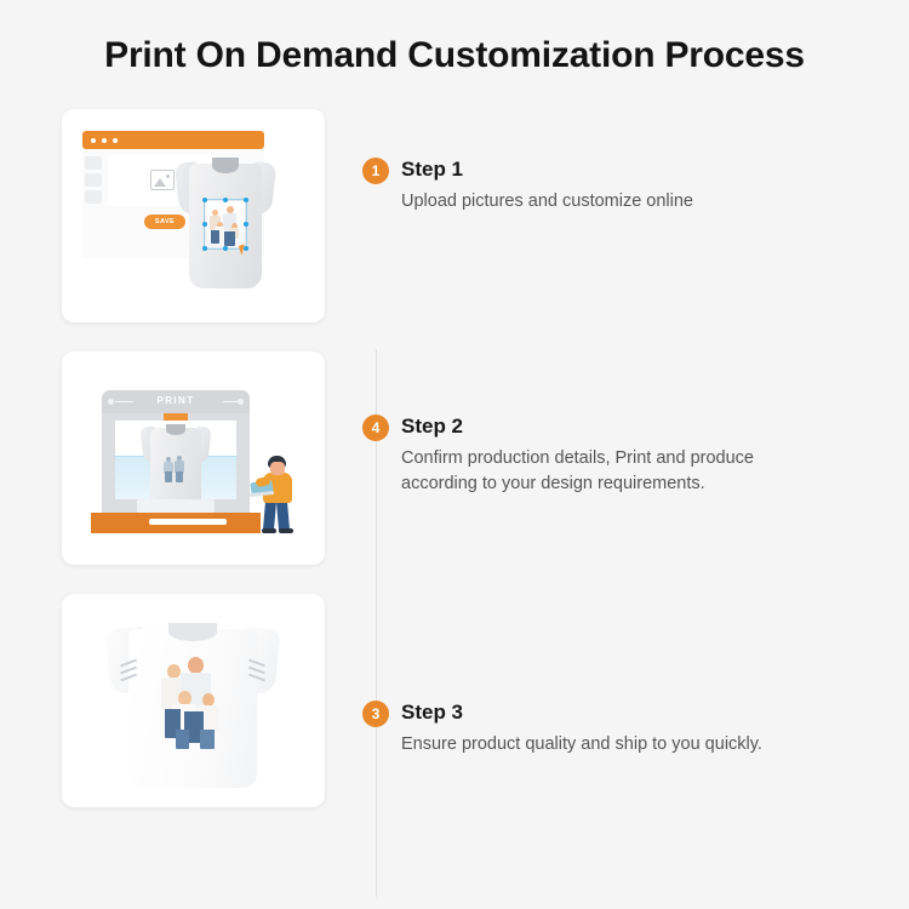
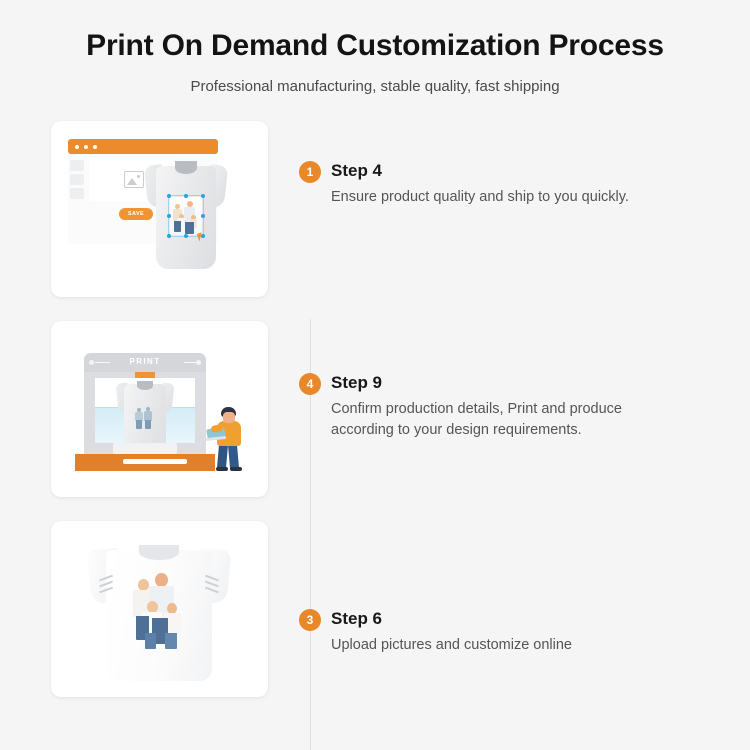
  Print On Demand Customization Process
+ Professional manufacturing, stable quality, fast shipping
  1
- Step 1
+ Step 4
- Upload pictures and customize online
+ Ensure product quality and ship to you quickly.
  PRINT
  4
- Step 2
+ Step 9
  Confirm production details, Print and produce
  according to your design requirements.
  3
- Step 3
+ Step 6
- Ensure product quality and ship to you quickly.
+ Upload pictures and customize online
